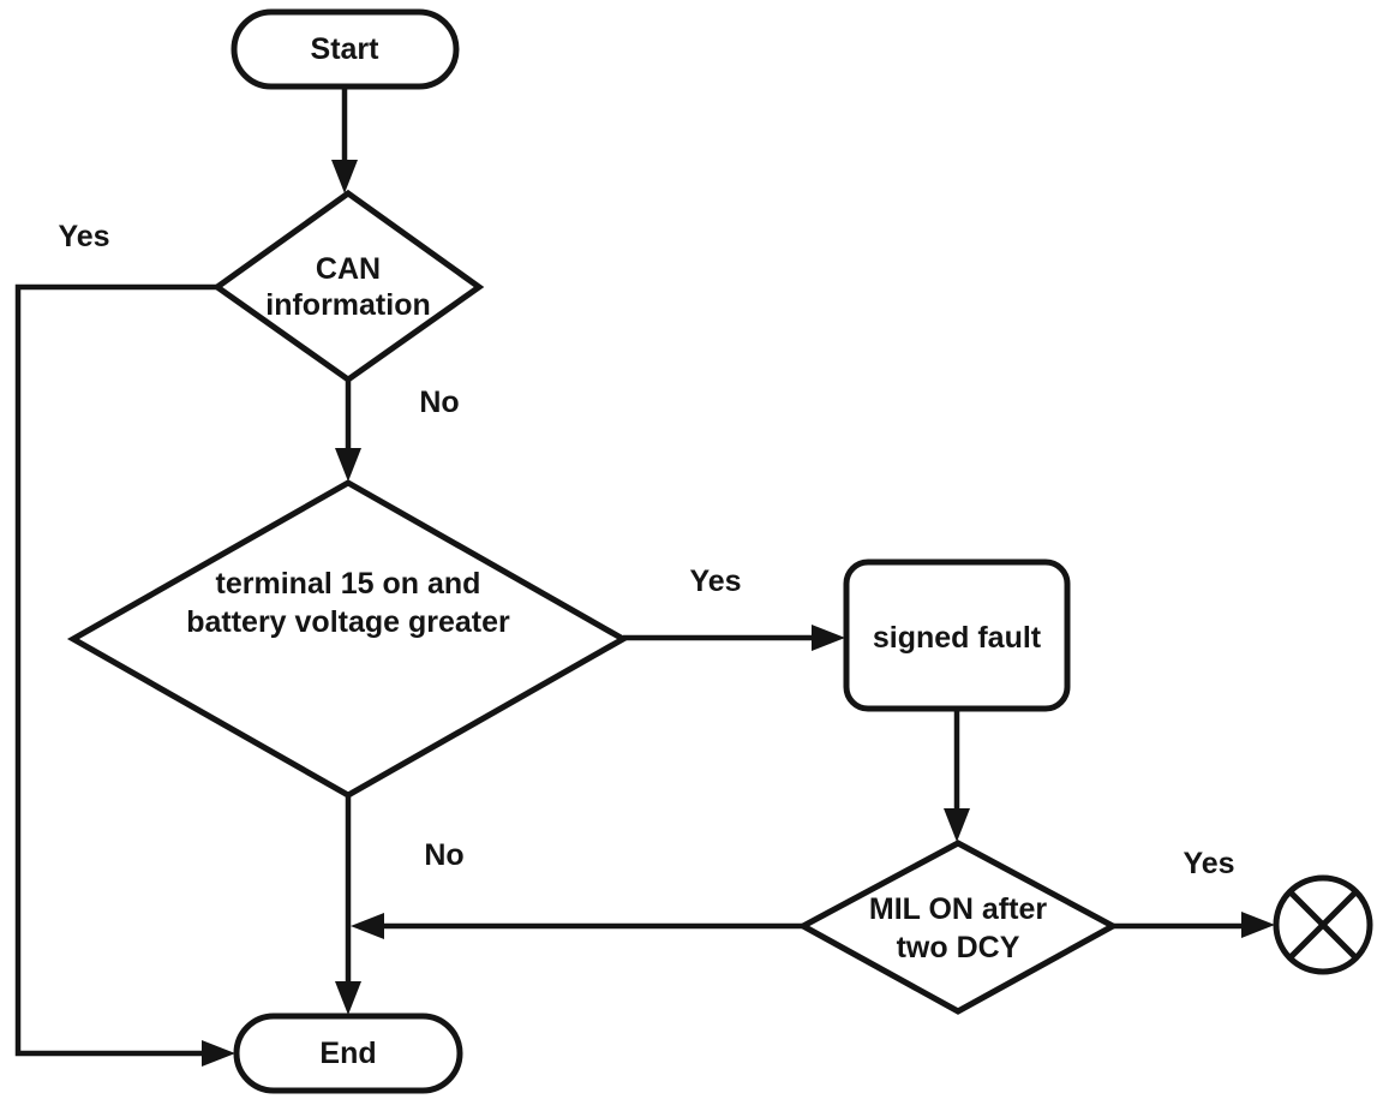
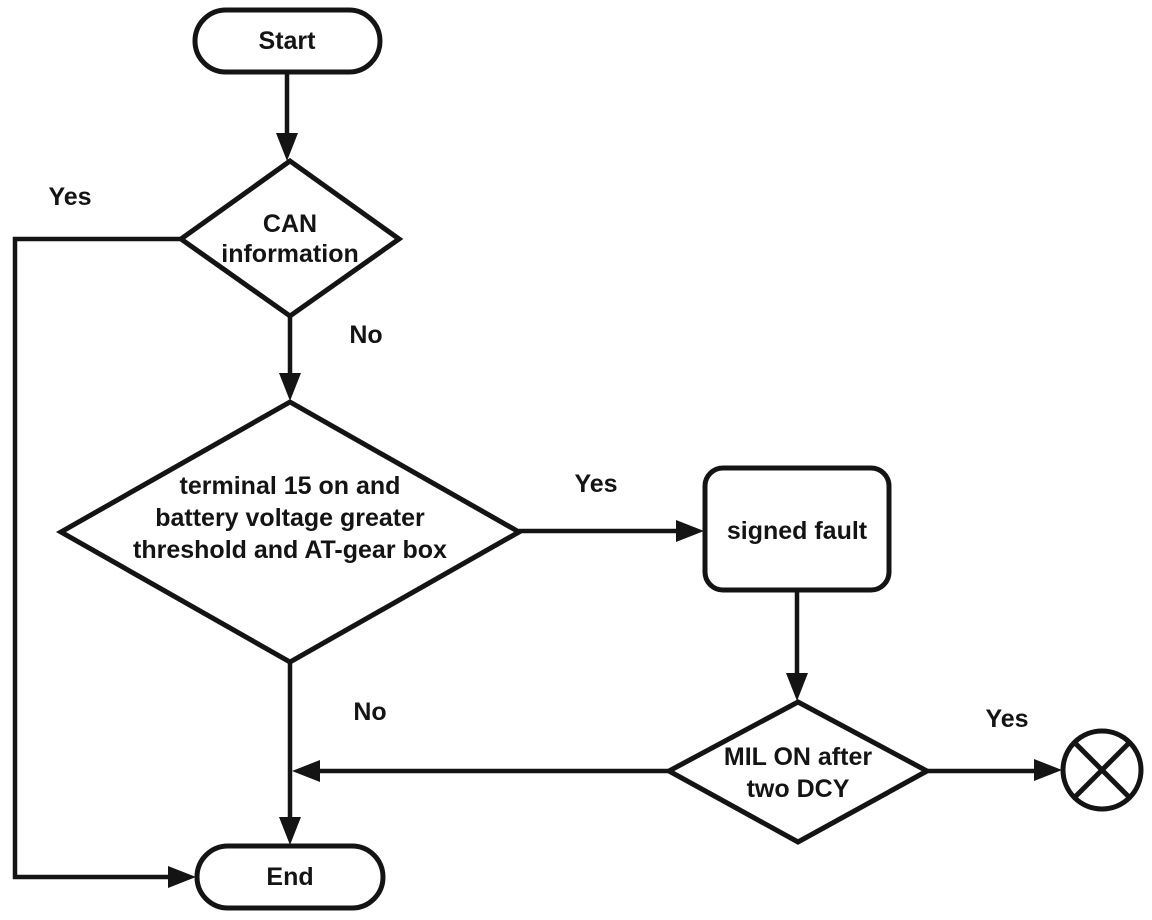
  Start
  CAN
  information
  terminal 15 on and
  battery voltage greater
+ threshold and AT-gear box
  signed fault
  MIL ON after
  two DCY
  End
  Yes
  No
  Yes
  No
  Yes
